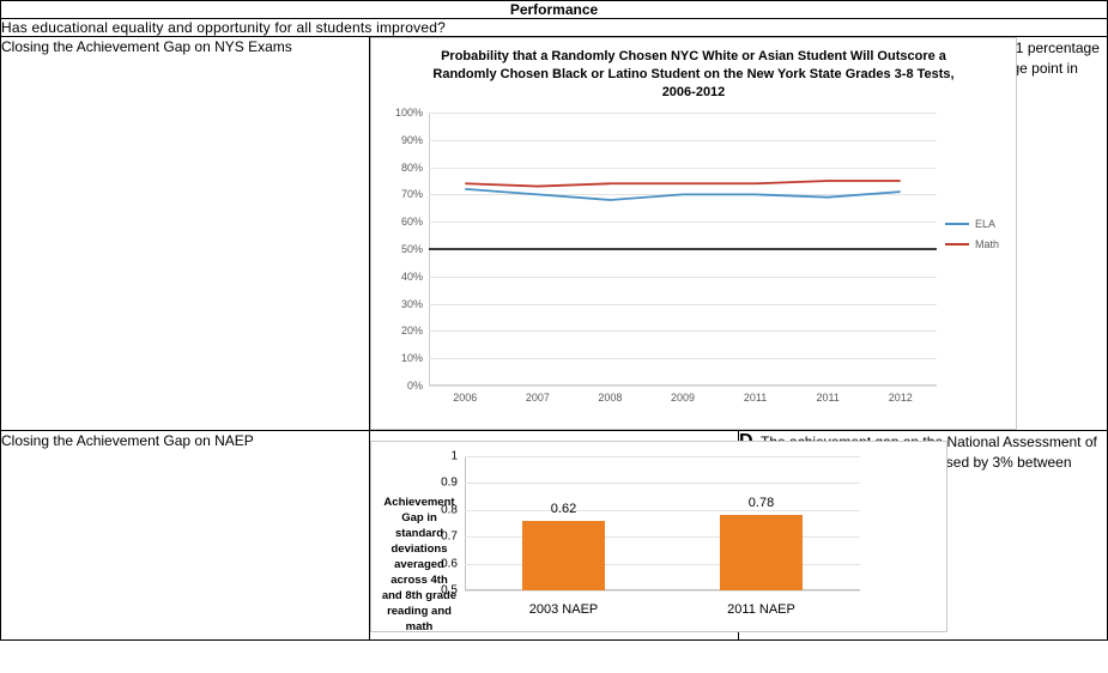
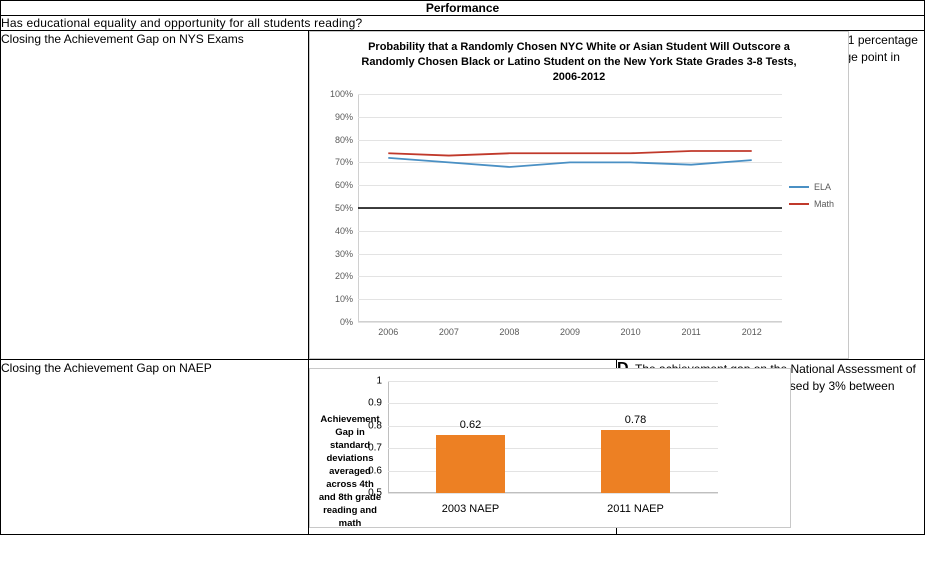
  Performance
- Has educational equality and opportunity for all students improved?
+ Has educational equality and opportunity for all students reading?
- Closing the Achievement Gap on NYS Exams	Probability that a Randomly Chosen NYC White or Asian Student Will Outscore a Randomly Chosen Black or Latino Student on the New York State Grades 3-8 Tests, 2006-2012 0%10%20%30%40%50%60%70%80%90%100%2006 2007 2008 2009 2011 2011 2012 ELAMath	1 percentage e point in
+ Closing the Achievement Gap on NYS Exams	Probability that a Randomly Chosen NYC White or Asian Student Will Outscore a Randomly Chosen Black or Latino Student on the New York State Grades 3-8 Tests, 2006-2012 0%10%20%30%40%50%60%70%80%90%100%2006 2007 2008 2009 2010 2011 2012 ELAMath	1 percentage e point in
  Closing the Achievement Gap on NAEP	Achievement Gap in standard deviations averaged across 4th and 8th grade reading and math 0.50.60.70.80.910.622003 NAEP0.782011 NAEP	National Assessment of sed by 3% between
